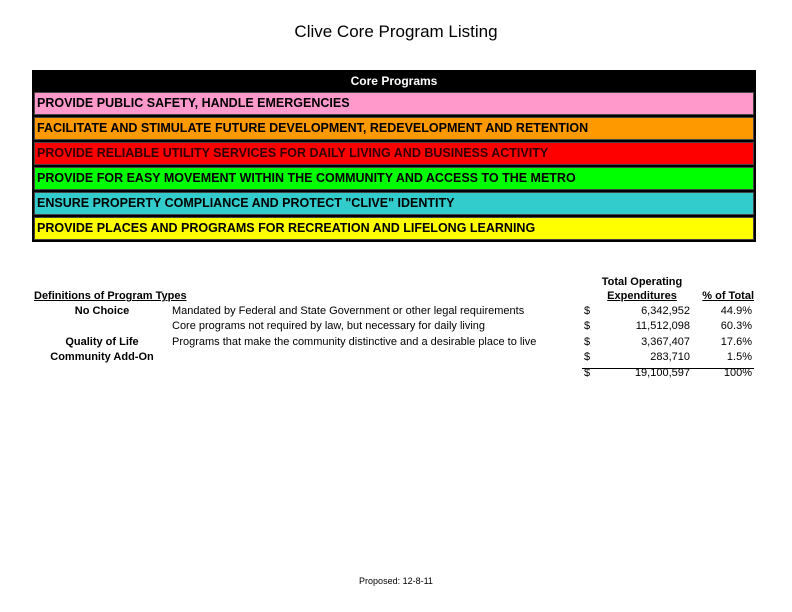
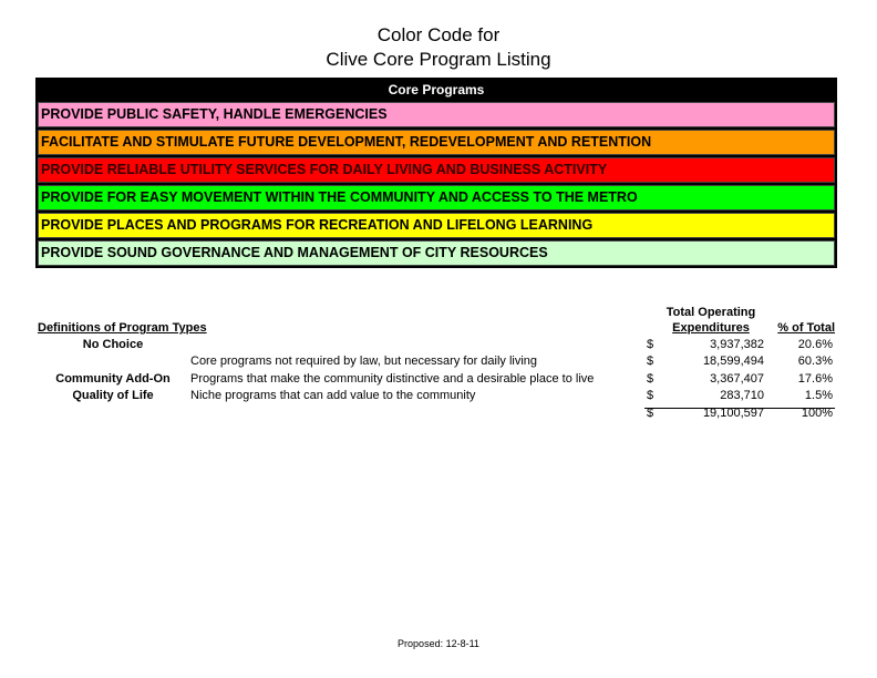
+ Color Code for
  Clive Core Program Listing
  Core Programs
  PROVIDE PUBLIC SAFETY, HANDLE EMERGENCIES
  FACILITATE AND STIMULATE FUTURE DEVELOPMENT, REDEVELOPMENT AND RETENTION
  PROVIDE RELIABLE UTILITY SERVICES FOR DAILY LIVING AND BUSINESS ACTIVITY
  PROVIDE FOR EASY MOVEMENT WITHIN THE COMMUNITY AND ACCESS TO THE METRO
- ENSURE PROPERTY COMPLIANCE AND PROTECT "CLIVE" IDENTITY
  PROVIDE PLACES AND PROGRAMS FOR RECREATION AND LIFELONG LEARNING
+ PROVIDE SOUND GOVERNANCE AND MANAGEMENT OF CITY RESOURCES
  Total Operating
  Expenditures
  % of Total
  Definitions of Program Types
  No Choice
- Mandated by Federal and State Government or other legal requirements
  $
- 6,342,952
+ 3,937,382
- 44.9%
+ 20.6%
  Core programs not required by law, but necessary for daily living
  $
- 11,512,098
+ 18,599,494
  60.3%
- Quality of Life
+ Community Add-On
  Programs that make the community distinctive and a desirable place to live
  $
  3,367,407
  17.6%
- Community Add-On
+ Quality of Life
+ Niche programs that can add value to the community
  $
  283,710
  1.5%
  $
  19,100,597
  100%
  Proposed: 12-8-11
